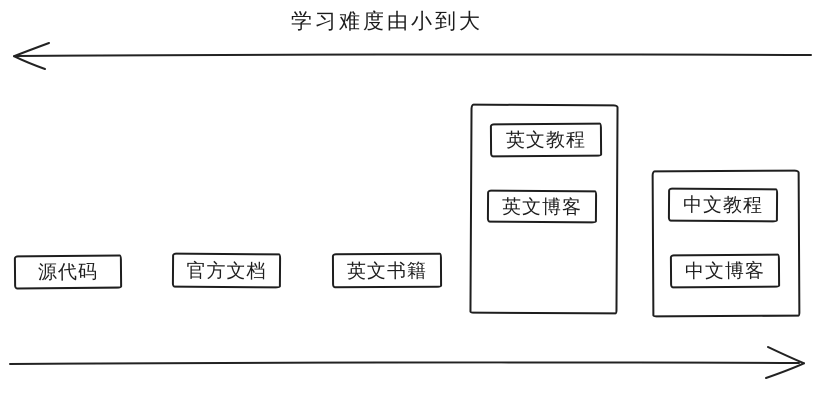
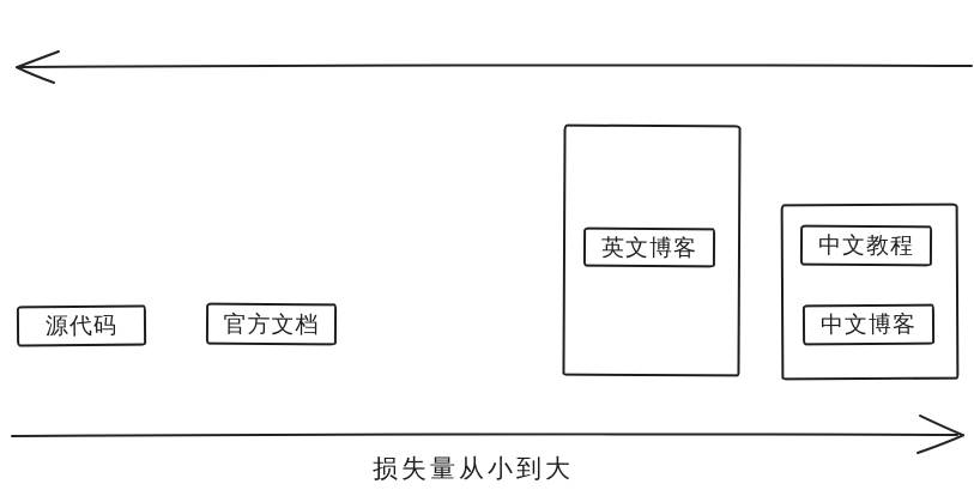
- 学习难度由小到大
  源代码
  官方文档
- 英文书籍
- 英文教程
  英文博客
  中文教程
  中文博客
+ 损失量从小到大
